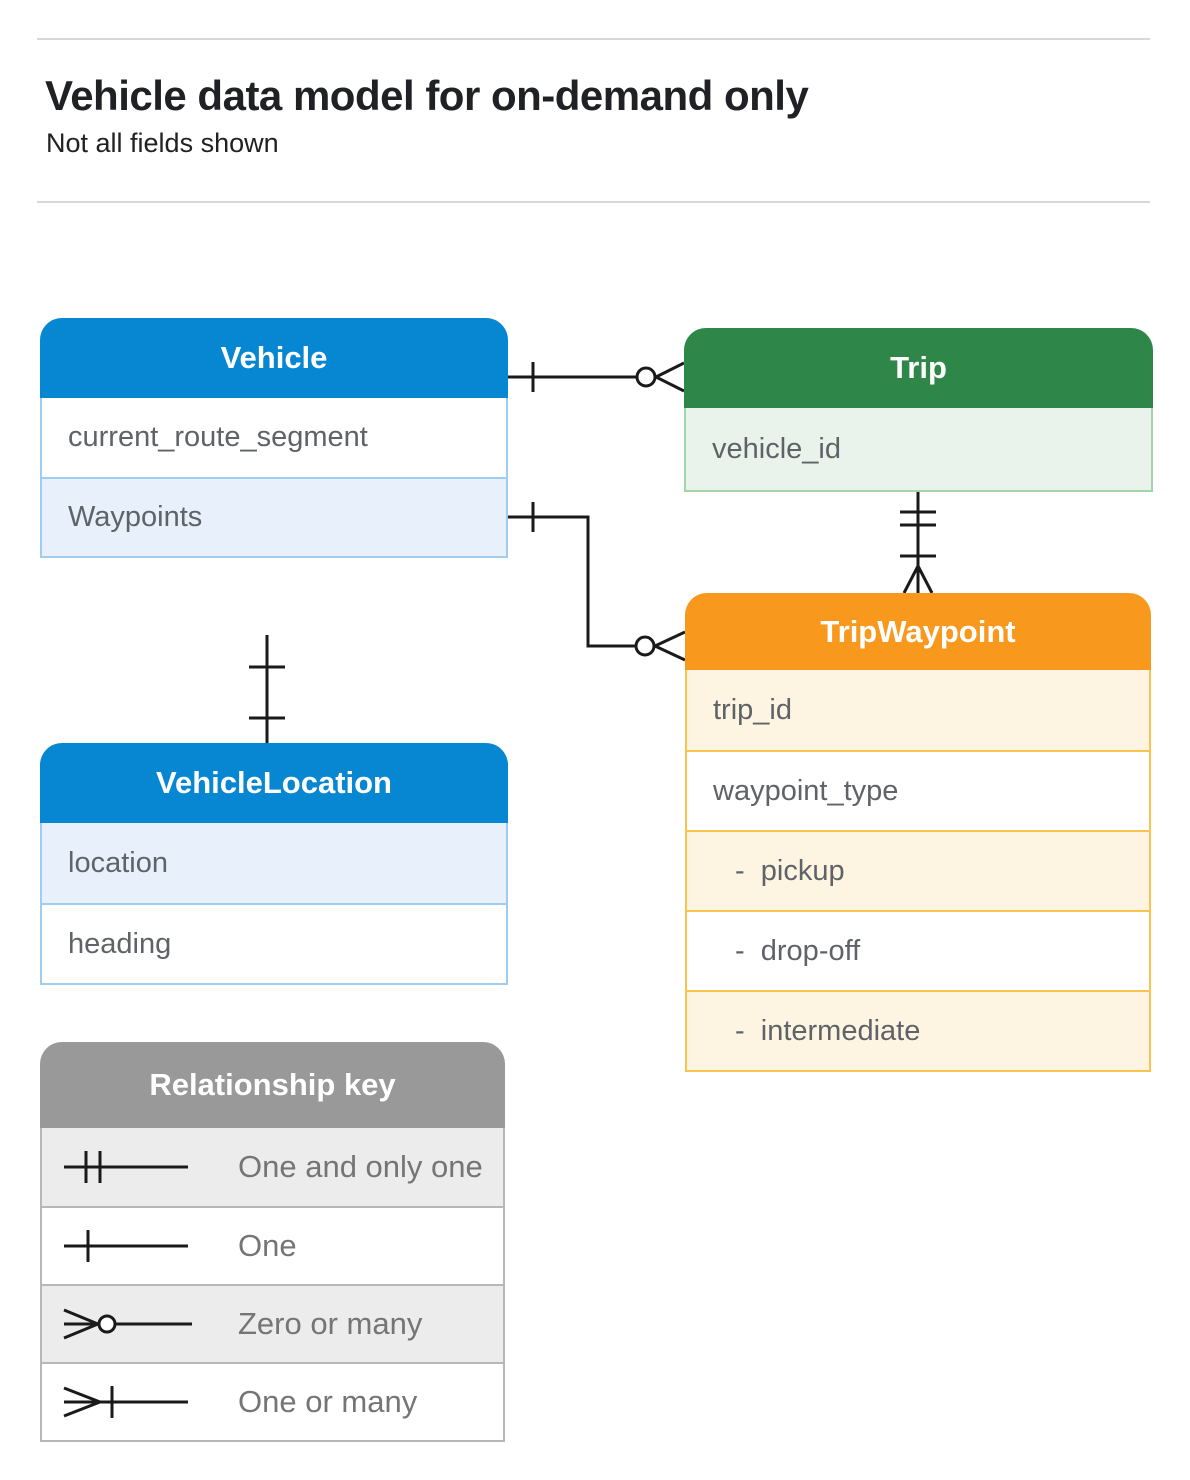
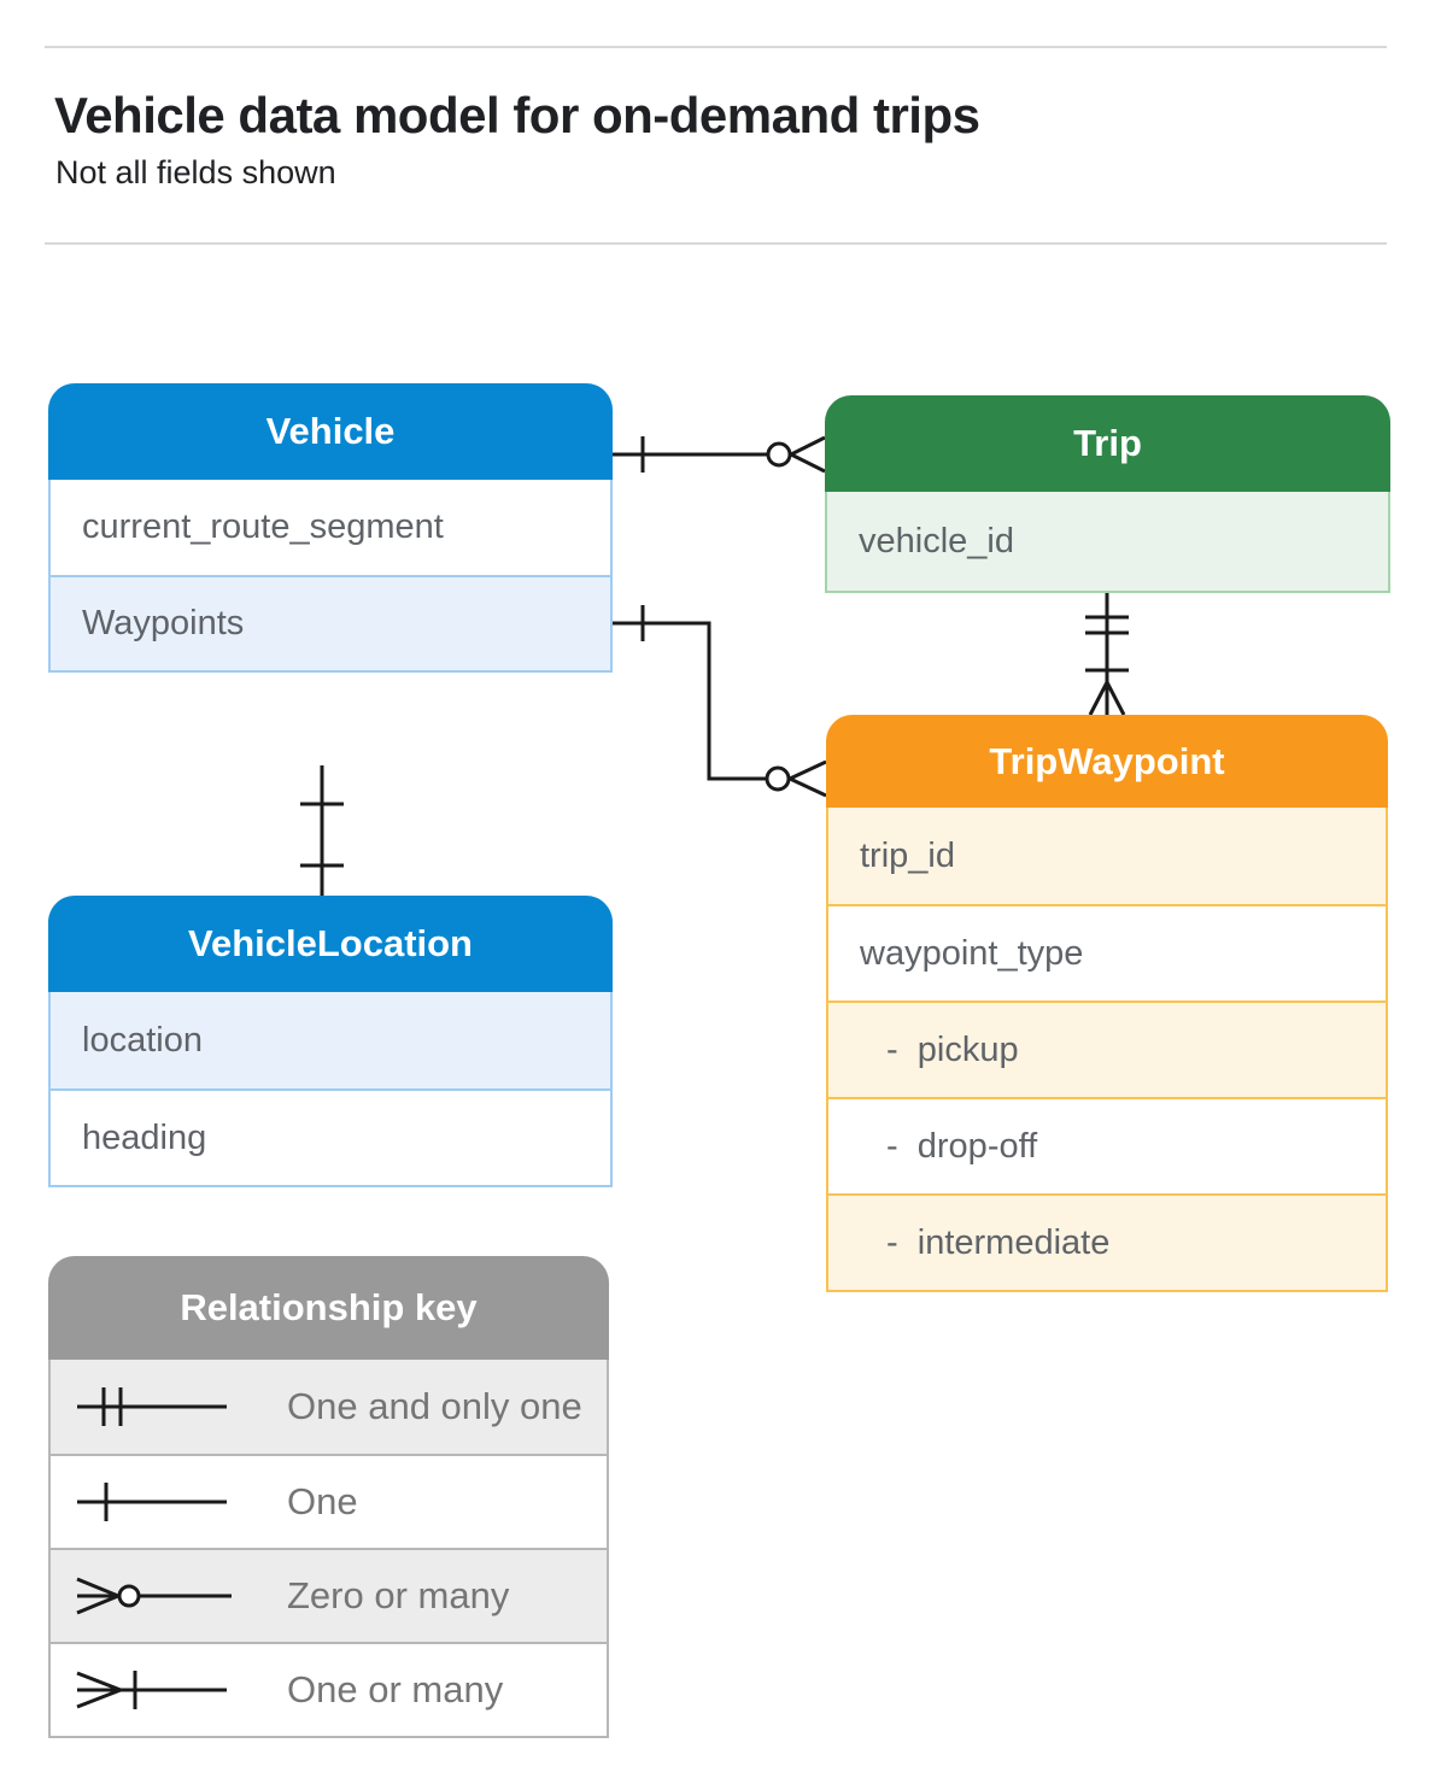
- Vehicle data model for on-demand only
+ Vehicle data model for on-demand trips
  Not all fields shown
  Vehicle
  current_route_segment
  Waypoints
  Trip
  vehicle_id
  TripWaypoint
  trip_id
  waypoint_type
  - pickup
  - drop-off
  - intermediate
  VehicleLocation
  location
  heading
  Relationship key
  One and only one
  One
  Zero or many
  One or many
